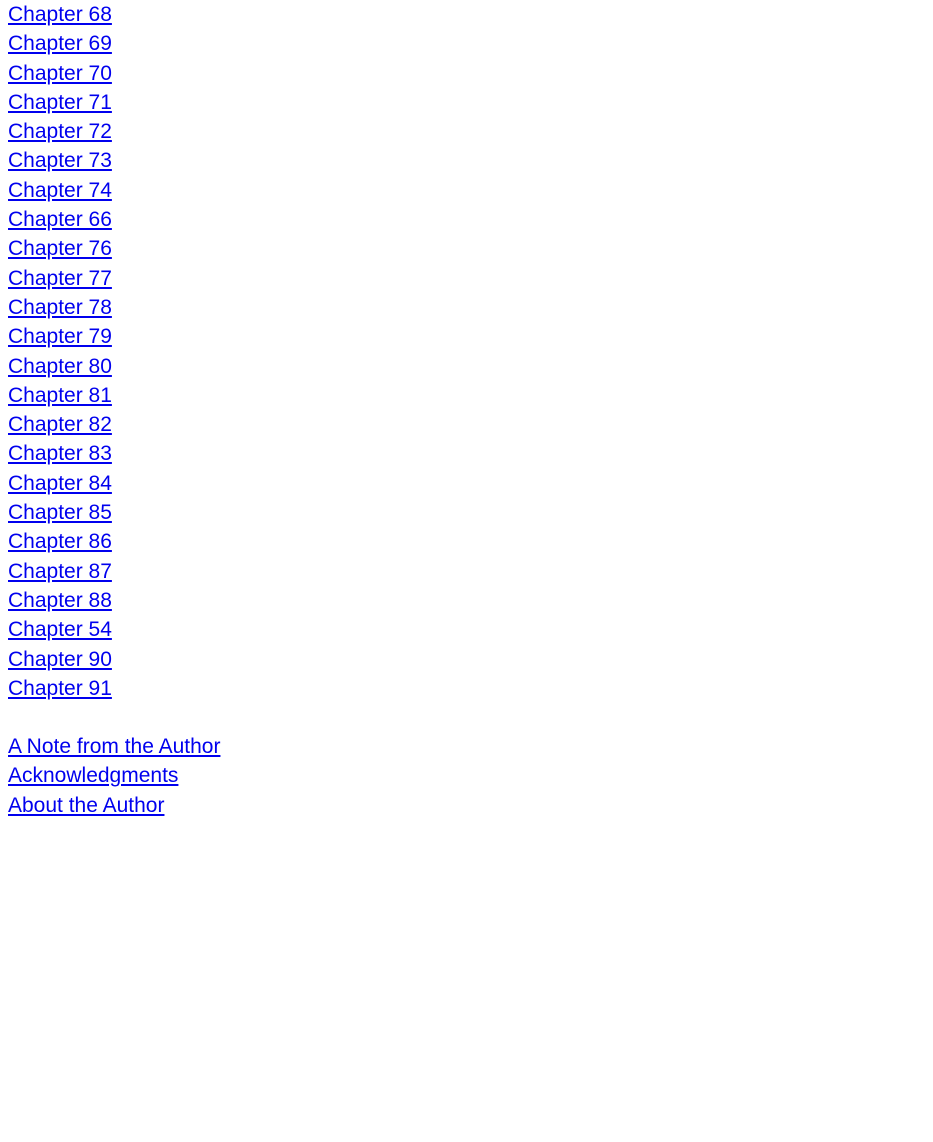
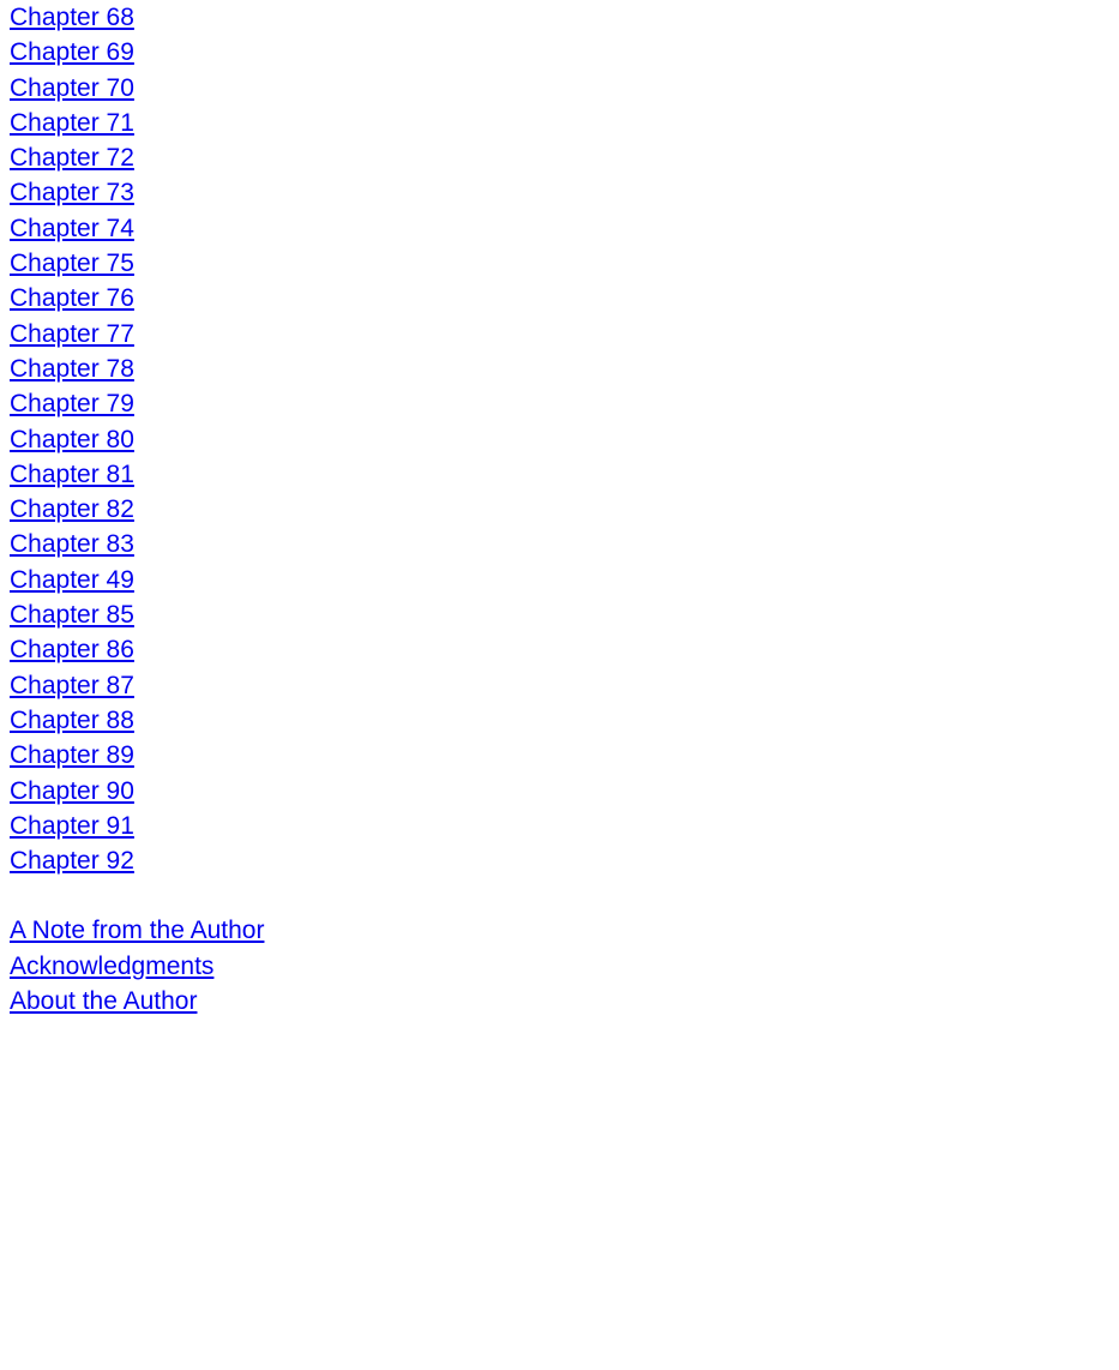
  Chapter 68
  Chapter 69
  Chapter 70
  Chapter 71
  Chapter 72
  Chapter 73
  Chapter 74
- Chapter 66
+ Chapter 75
  Chapter 76
  Chapter 77
  Chapter 78
  Chapter 79
  Chapter 80
  Chapter 81
  Chapter 82
  Chapter 83
- Chapter 84
+ Chapter 49
  Chapter 85
  Chapter 86
  Chapter 87
  Chapter 88
- Chapter 54
+ Chapter 89
  Chapter 90
  Chapter 91
+ Chapter 92
  A Note from the Author
  Acknowledgments
  About the Author
